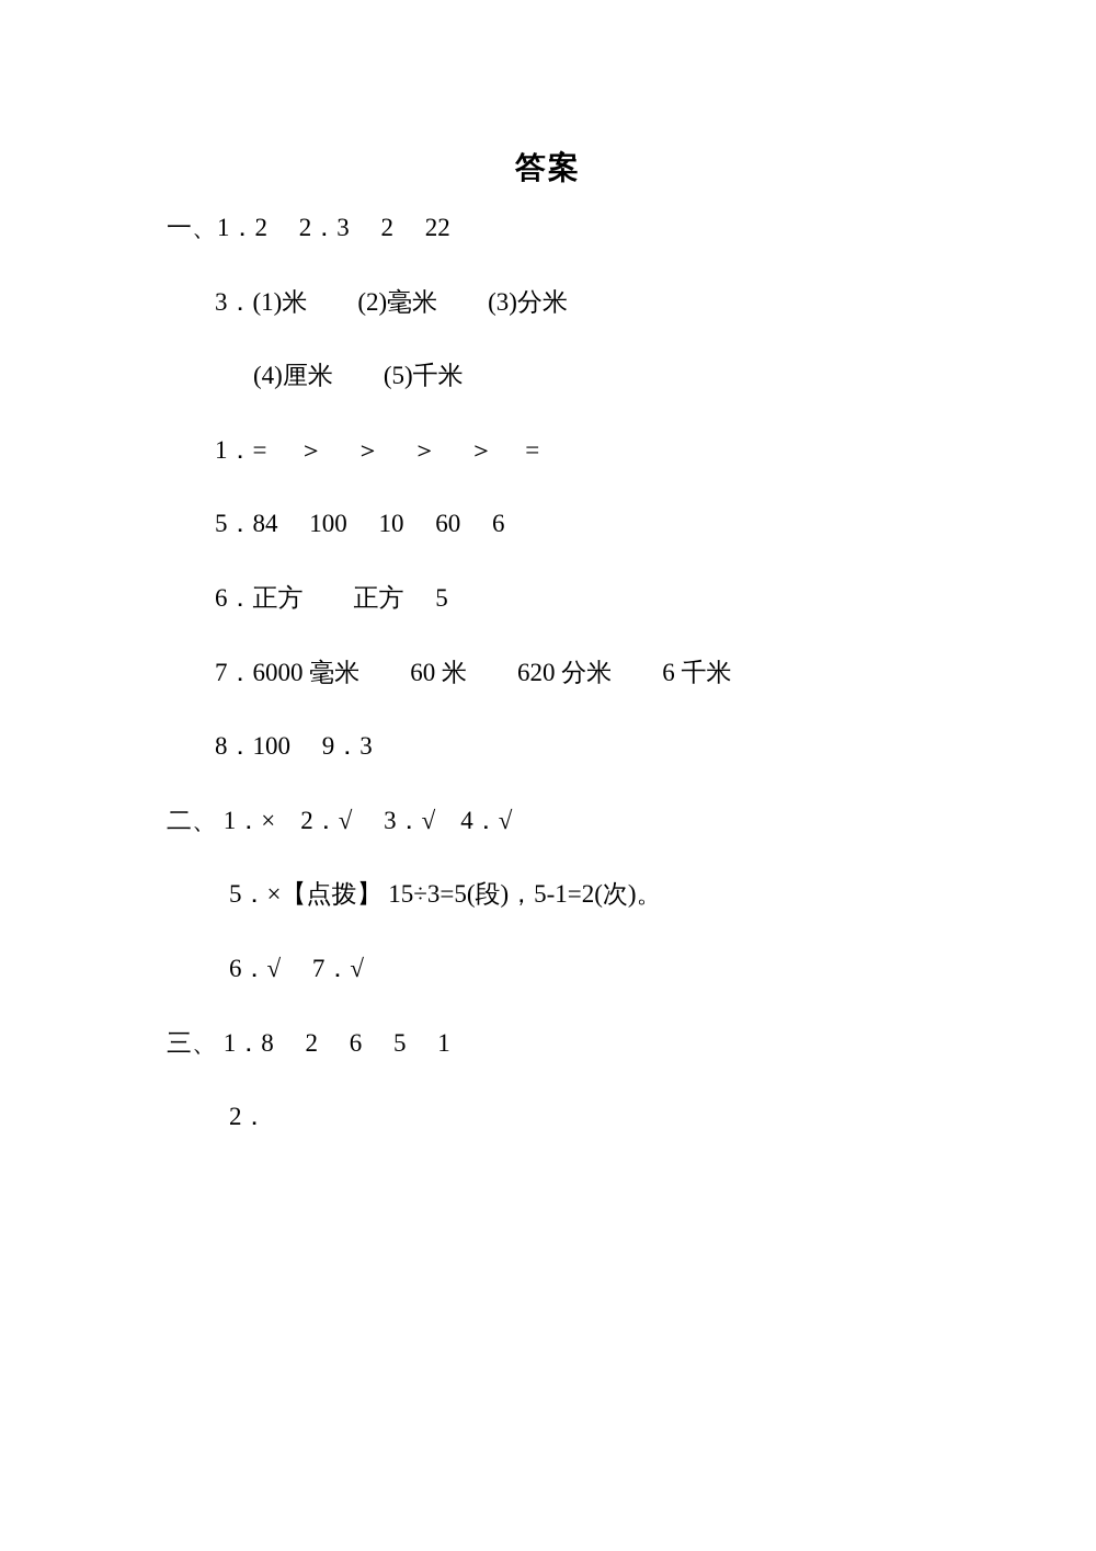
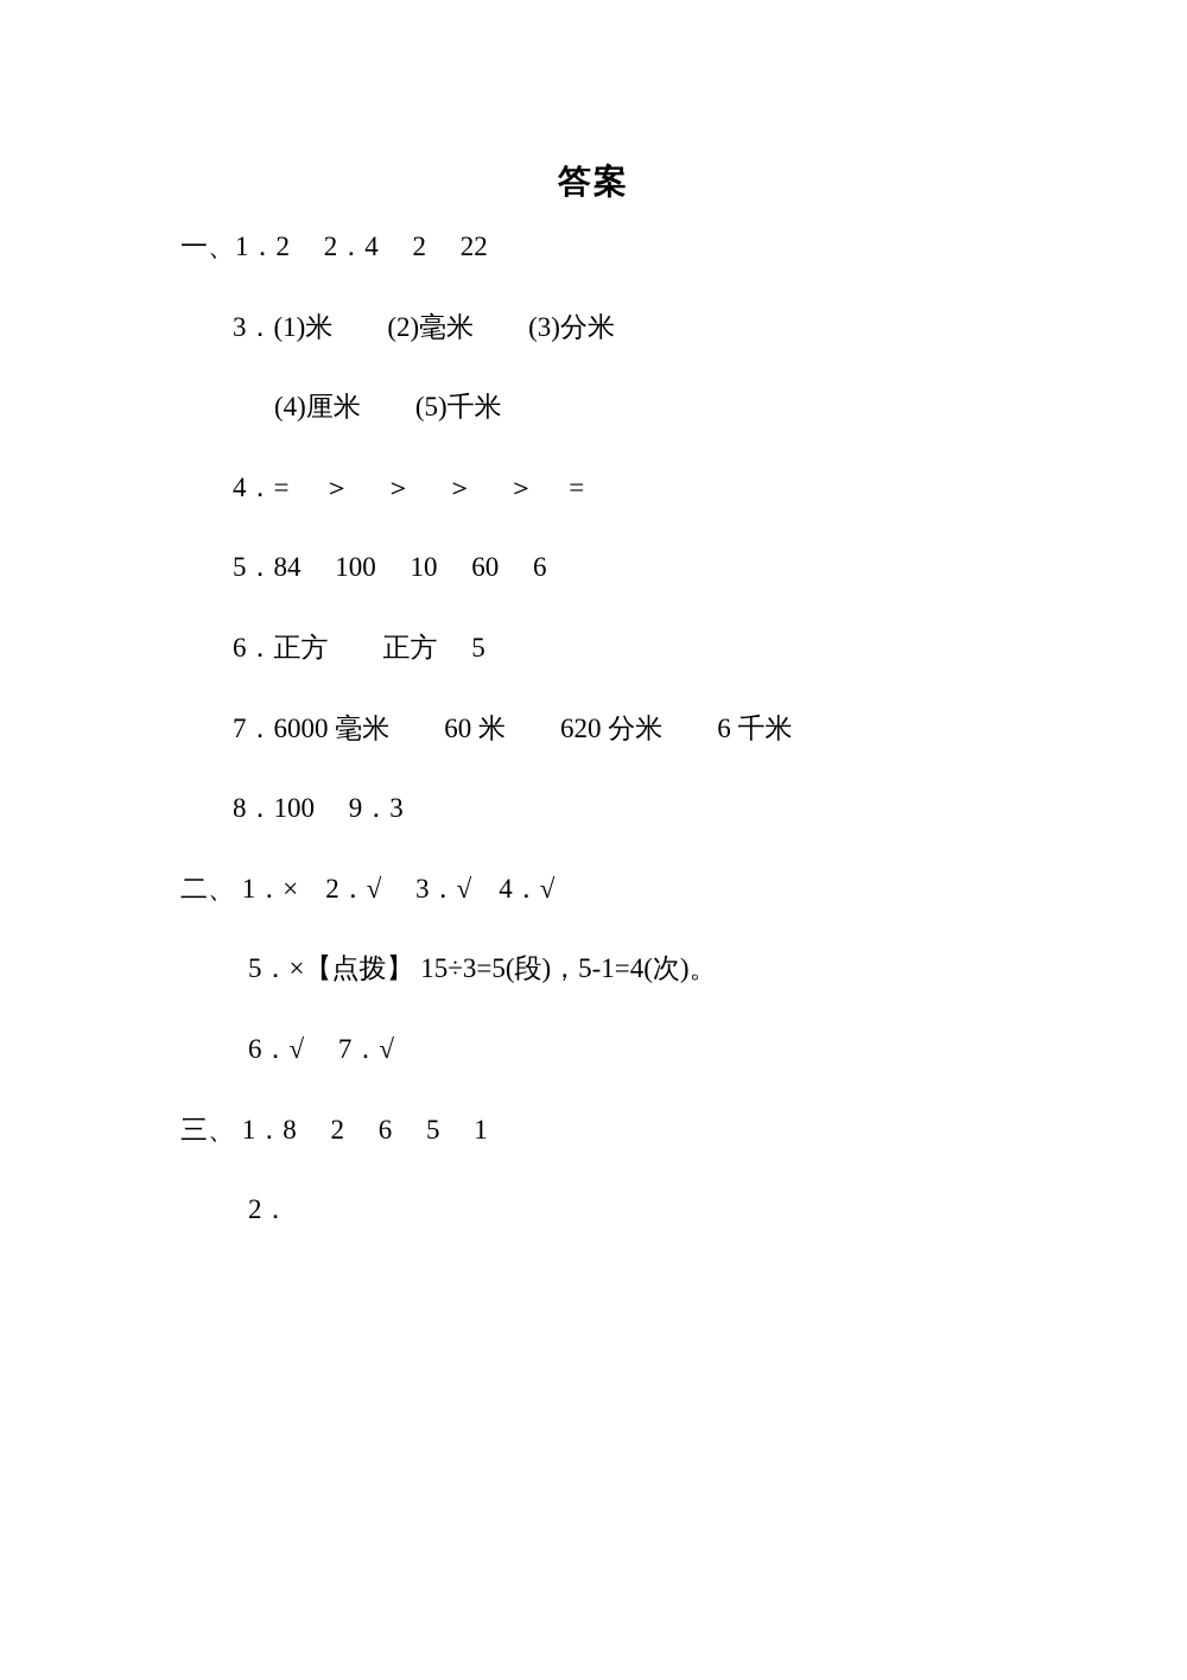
  答案
- 一、1．2 2．3 2 22
+ 一、1．2 2．4 2 22
  3．(1)米 (2)毫米 (3)分米
  (4)厘米 (5)千米
- 1．= ＞ ＞ ＞ ＞ =
+ 4．= ＞ ＞ ＞ ＞ =
  5．84 100 10 60 6
  6．正方 正方 5
  7．6000 毫米 60 米 620 分米 6 千米
  8．100 9．3
  二、 1．× 2．√ 3．√ 4．√
- 5．×【点拨】 15÷3=5(段)，5-1=2(次)。
+ 5．×【点拨】 15÷3=5(段)，5-1=4(次)。
  6．√ 7．√
  三、 1．8 2 6 5 1
  2．
